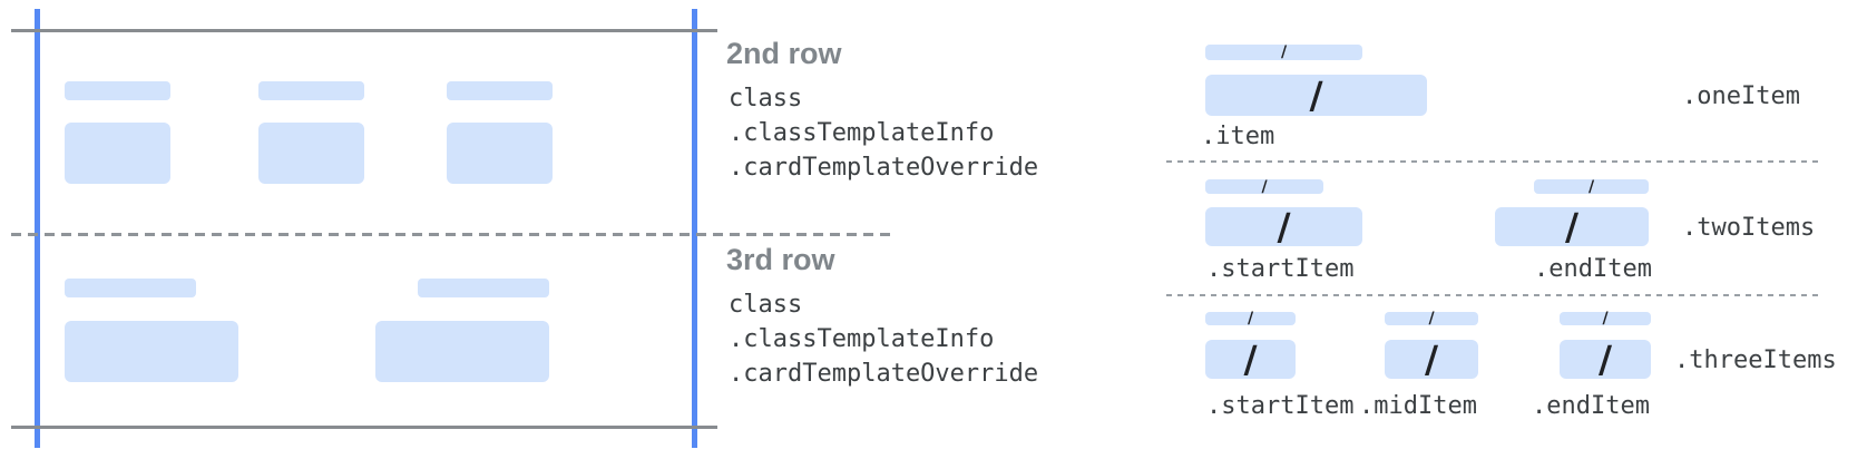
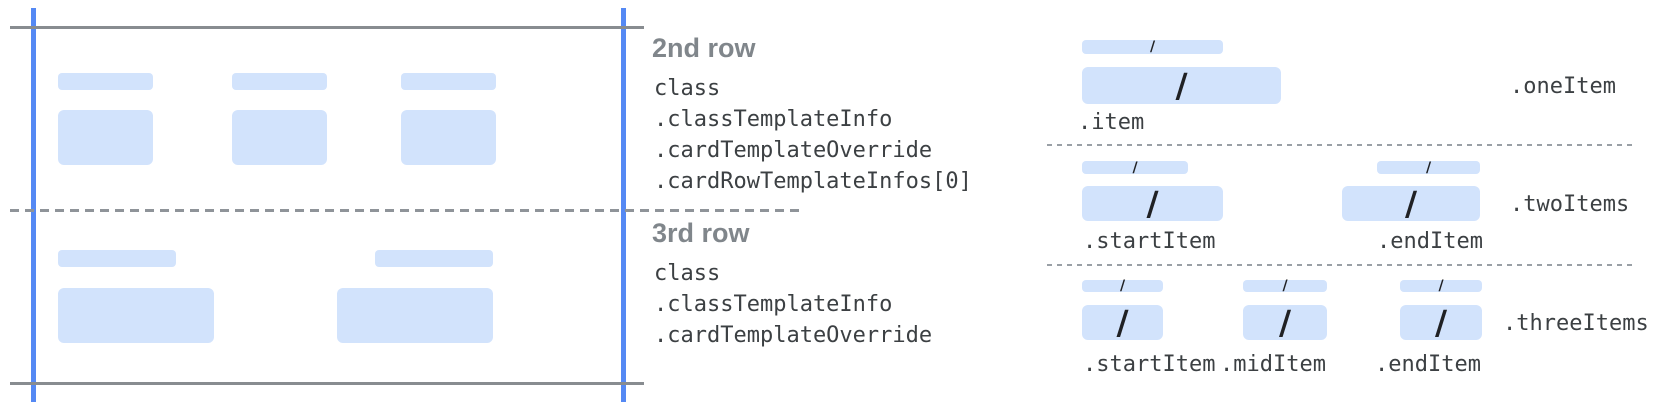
  2nd row
  class
  .classTemplateInfo
  .cardTemplateOverride
+ .cardRowTemplateInfos[0]
  3rd row
  class
  .classTemplateInfo
  .cardTemplateOverride
  /
  /
  .item
  .oneItem
  /
  /
  /
  /
  .startItem
  .endItem
  .twoItems
  /
  /
  /
  /
  /
  /
  .startItem
  .midItem
  .endItem
  .threeItems
